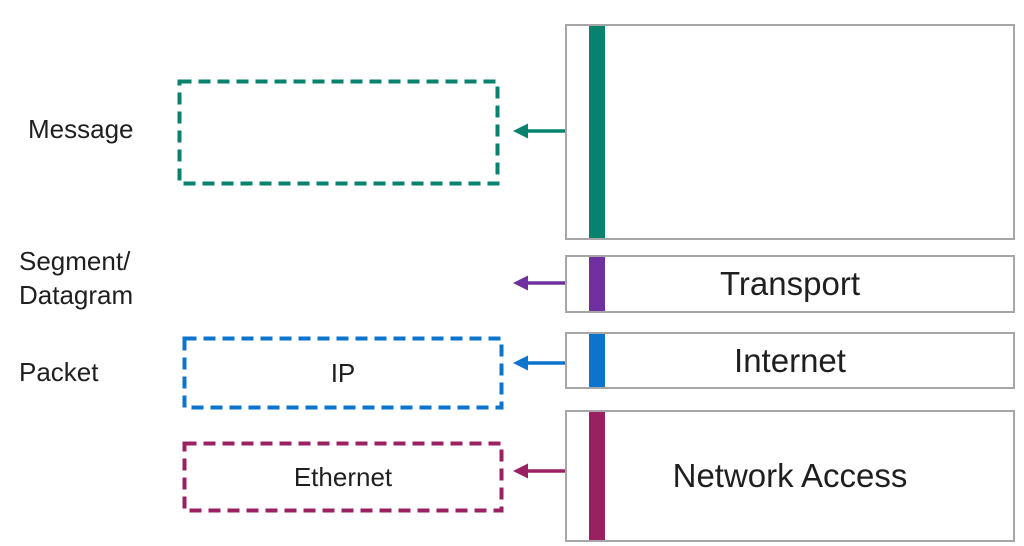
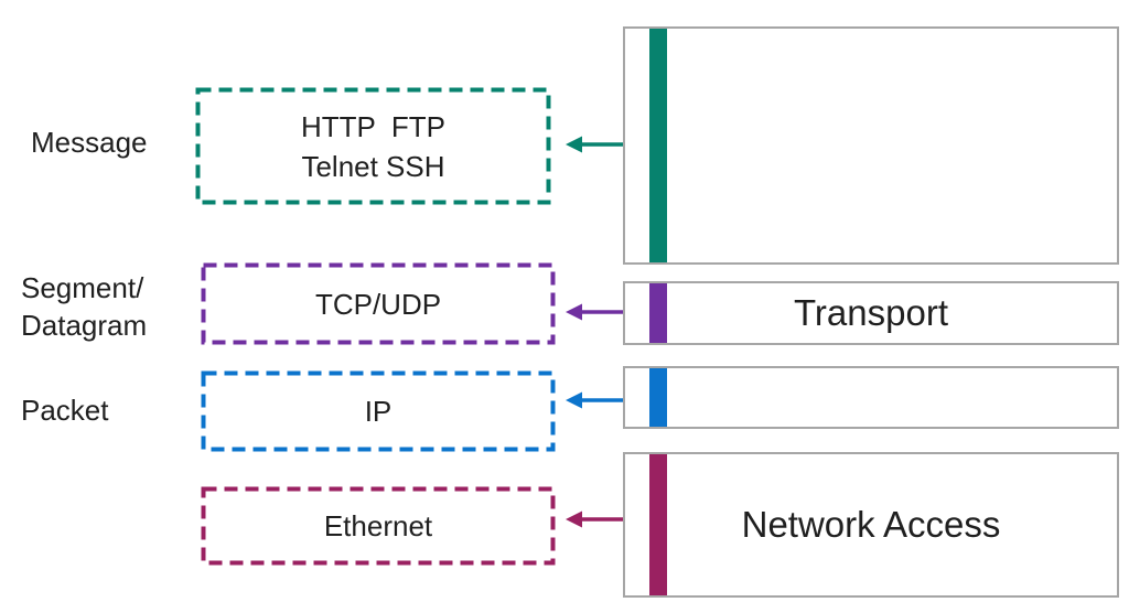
  Message
  Segment/
  Datagram
  Packet
+ HTTP FTP
+ Telnet SSH
+ TCP/UDP
  Transport
  IP
- Internet
  Ethernet
  Network Access
